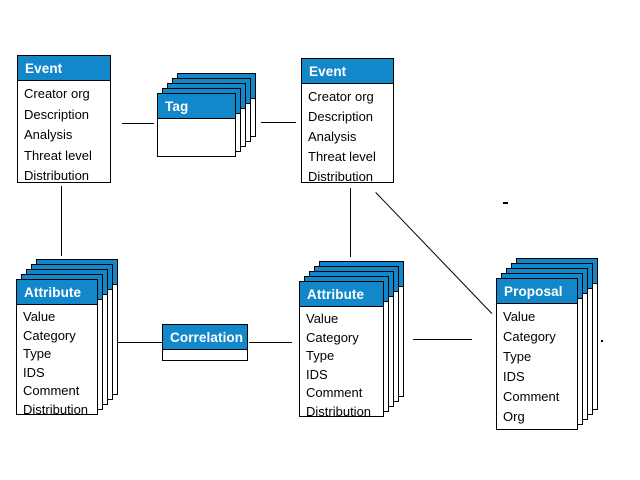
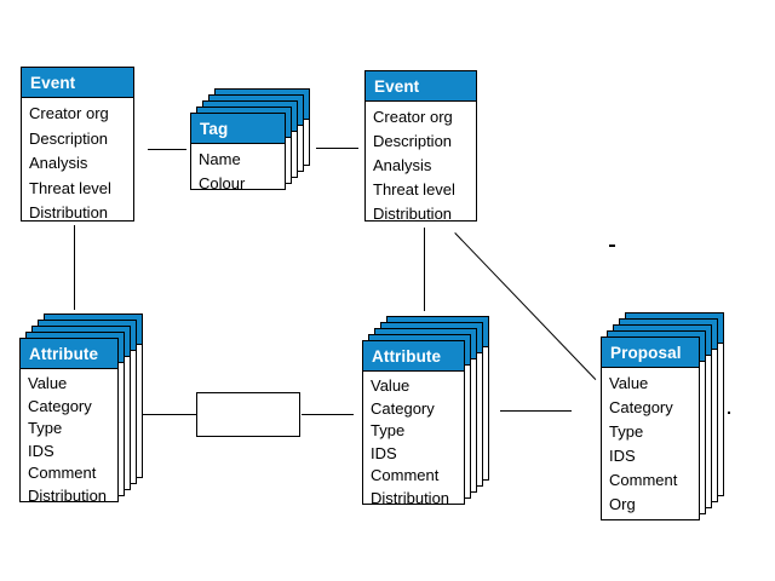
  Event
  Creator org
  Description
  Analysis
  Threat level
  Distribution
  Tag
+ Name
+ Colour
  Event
  Creator org
  Description
  Analysis
  Threat level
  Distribution
  Attribute
  Value
  Category
  Type
  IDS
  Comment
  Distribution
- Correlation
  Attribute
  Value
  Category
  Type
  IDS
  Comment
  Distribution
  Proposal
  Value
  Category
  Type
  IDS
  Comment
  Org
